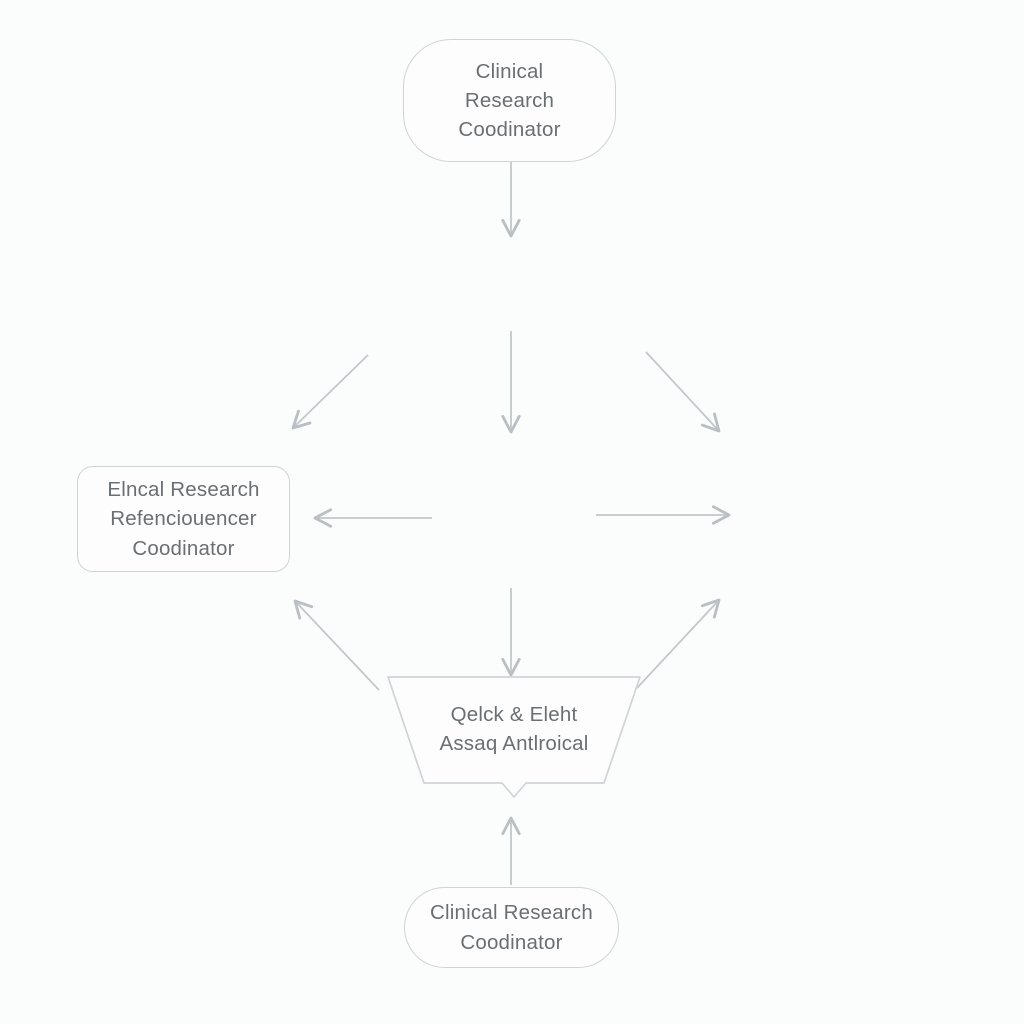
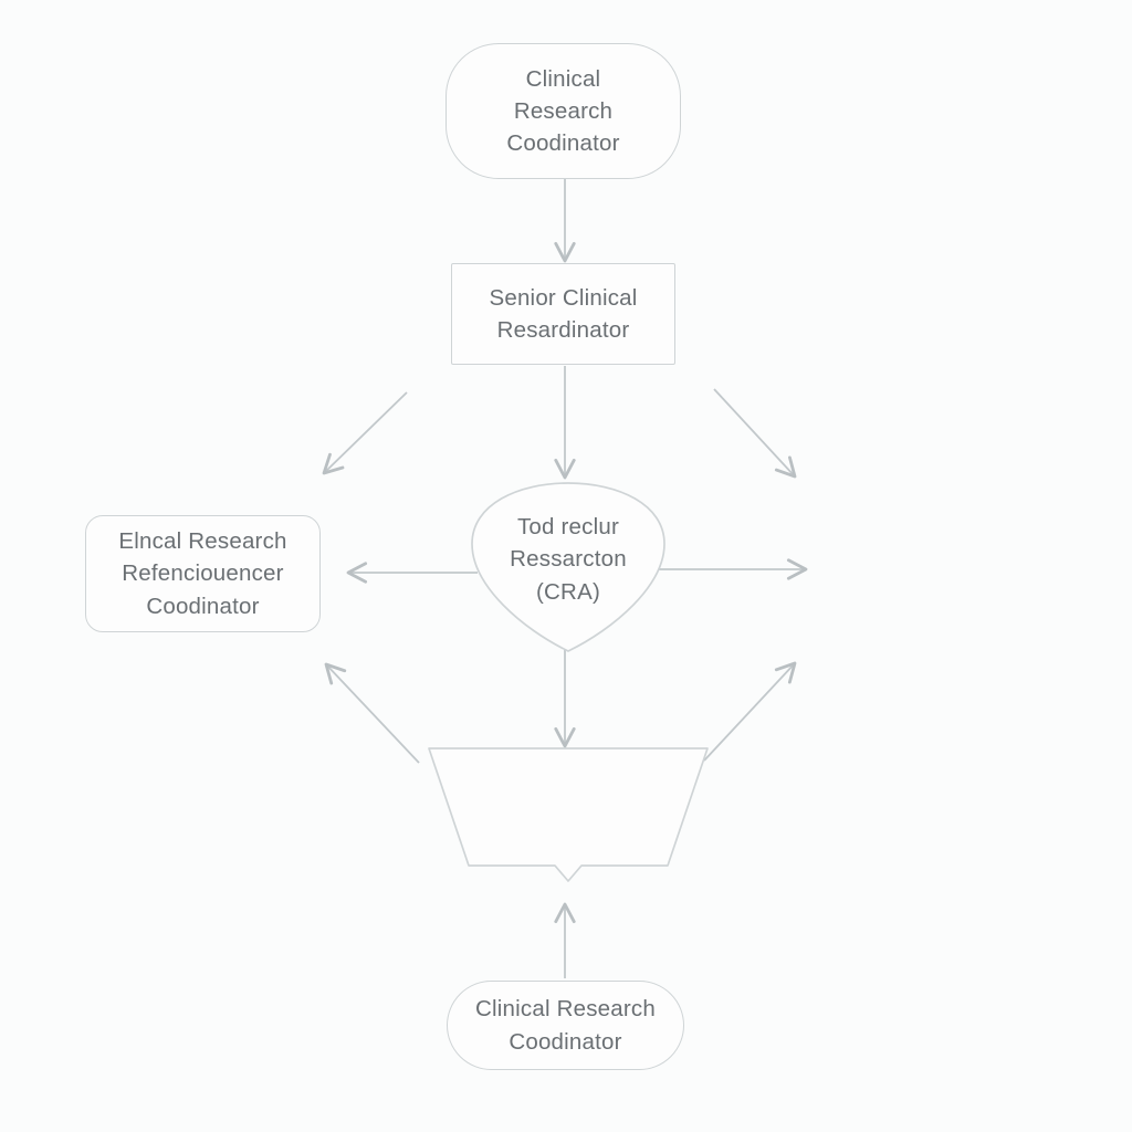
  Clinical
  Research
  Coodinator
+ Senior Clinical
+ Resardinator
+ Tod reclur
+ Ressarcton
+ (CRA)
  Elncal Research
  Refenciouencer
  Coodinator
- Qelck & Eleht
- Assaq Antlroical
  Clinical Research
  Coodinator
